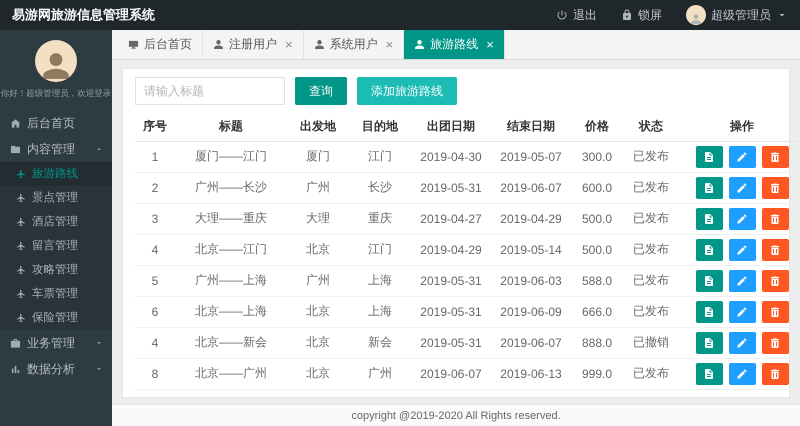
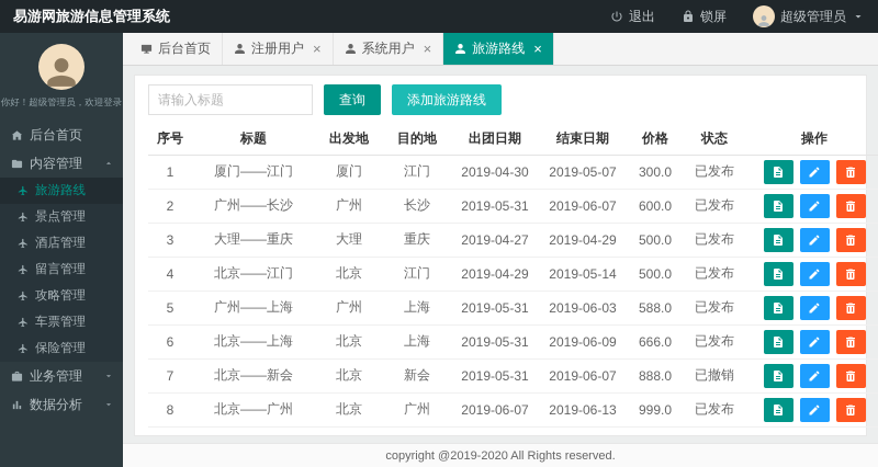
  易游网旅游信息管理系统
  退出
  锁屏
  超级管理员
  你好！超级管理员，欢迎登录
  后台首页
  内容管理
  旅游路线
  景点管理
  酒店管理
  留言管理
  攻略管理
  车票管理
  保险管理
  业务管理
  数据分析
  后台首页
  注册用户
  ×
  系统用户
  ×
  旅游路线
  ×
  请输入标题
  查询
  添加旅游路线
  序号	标题	出发地	目的地	出团日期	结束日期	价格	状态	操作
  1	厦门——江门	厦门	江门	2019-04-30	2019-05-07	300.0	已发布
  2	广州——长沙	广州	长沙	2019-05-31	2019-06-07	600.0	已发布
  3	大理——重庆	大理	重庆	2019-04-27	2019-04-29	500.0	已发布
  4	北京——江门	北京	江门	2019-04-29	2019-05-14	500.0	已发布
  5	广州——上海	广州	上海	2019-05-31	2019-06-03	588.0	已发布
  6	北京——上海	北京	上海	2019-05-31	2019-06-09	666.0	已发布
- 4	北京——新会	北京	新会	2019-05-31	2019-06-07	888.0	已撤销
+ 7	北京——新会	北京	新会	2019-05-31	2019-06-07	888.0	已撤销
  8	北京——广州	北京	广州	2019-06-07	2019-06-13	999.0	已发布
  copyright @2019-2020 All Rights reserved.
